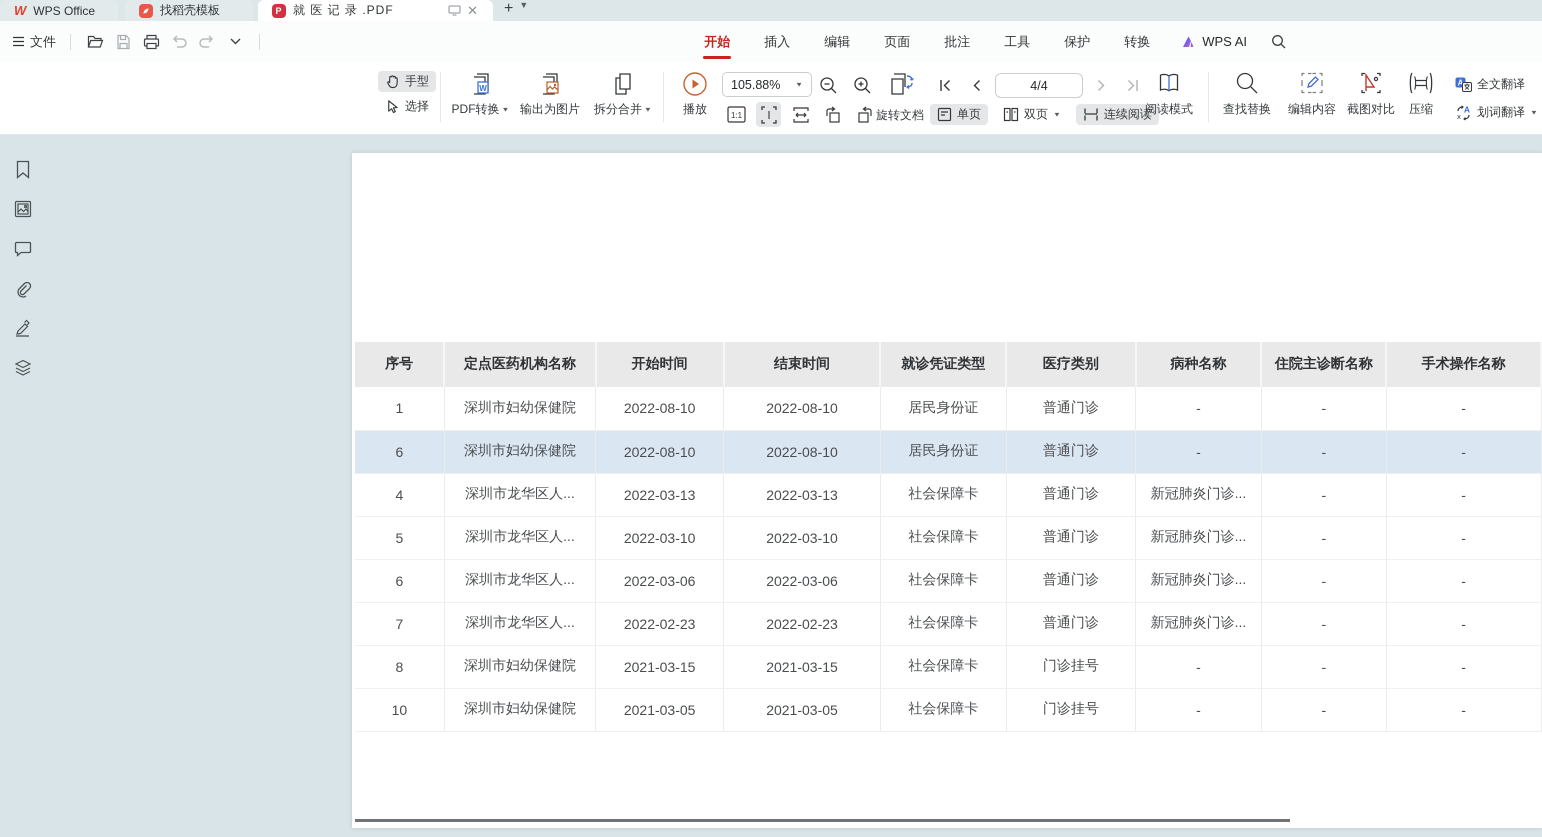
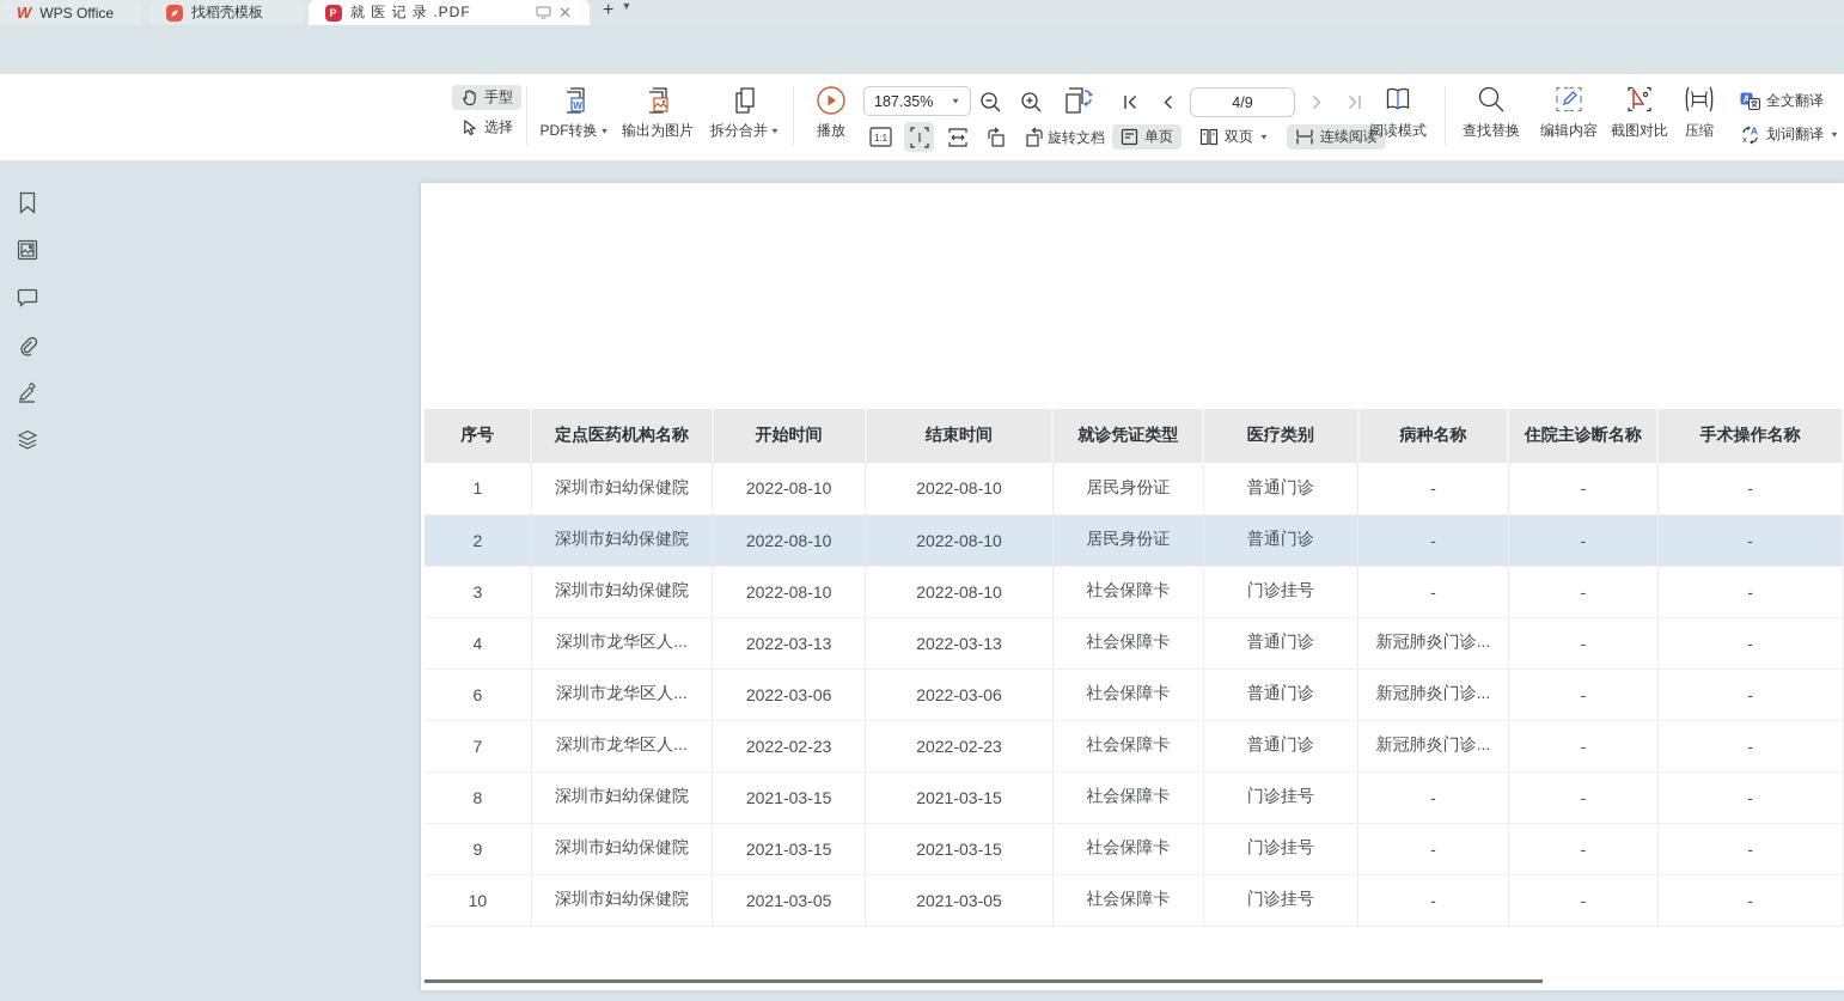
  W
  WPS Office
  找稻壳模板
  P
  就 医 记 录 .PDF
  ✕
  +
  ▼
- 文件
- 开始
- 插入
- 编辑
- 页面
- 批注
- 工具
- 保护
- 转换
- WPS AI
  手型
  选择
  W
  PDF转换
  输出为图片
  拆分合并
  播放
- 105.88%
+ 187.35%
  1:1
  旋转文档
- 4/4
+ 4/9
  单页
  双页
  连续阅读
  阅读模式
  查找替换
  编辑内容
  截图对比
  压缩
  A
  全文翻译
  A
  x
  划词翻译
  序号	定点医药机构名称	开始时间	结束时间	就诊凭证类型	医疗类别	病种名称	住院主诊断名称	手术操作名称
  1	深圳市妇幼保健院	2022-08-10	2022-08-10	居民身份证	普通门诊	-	-	-
- 6	深圳市妇幼保健院	2022-08-10	2022-08-10	居民身份证	普通门诊	-	-	-
+ 2	深圳市妇幼保健院	2022-08-10	2022-08-10	居民身份证	普通门诊	-	-	-
+ 3	深圳市妇幼保健院	2022-08-10	2022-08-10	社会保障卡	门诊挂号	-	-	-
  4	深圳市龙华区人...	2022-03-13	2022-03-13	社会保障卡	普通门诊	新冠肺炎门诊...	-	-
- 5	深圳市龙华区人...	2022-03-10	2022-03-10	社会保障卡	普通门诊	新冠肺炎门诊...	-	-
  6	深圳市龙华区人...	2022-03-06	2022-03-06	社会保障卡	普通门诊	新冠肺炎门诊...	-	-
  7	深圳市龙华区人...	2022-02-23	2022-02-23	社会保障卡	普通门诊	新冠肺炎门诊...	-	-
  8	深圳市妇幼保健院	2021-03-15	2021-03-15	社会保障卡	门诊挂号	-	-	-
+ 9	深圳市妇幼保健院	2021-03-15	2021-03-15	社会保障卡	门诊挂号	-	-	-
  10	深圳市妇幼保健院	2021-03-05	2021-03-05	社会保障卡	门诊挂号	-	-	-
